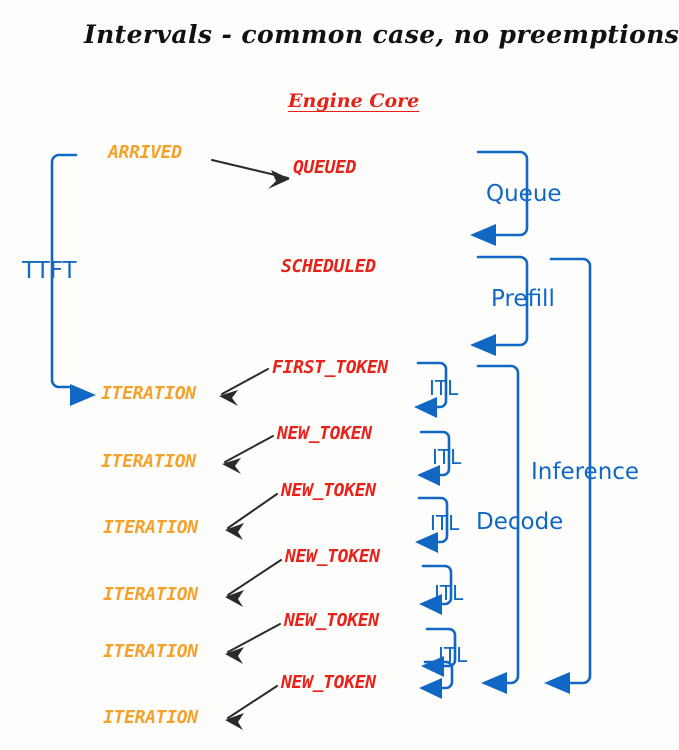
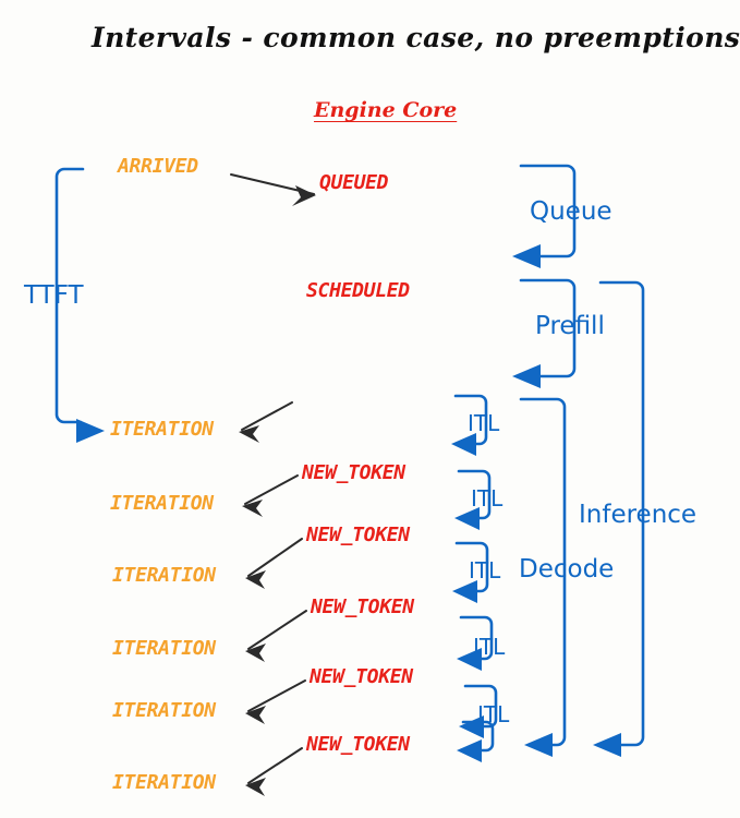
  Intervals - common case, no preemptions
  Engine Core
  ARRIVED
  QUEUED
  SCHEDULED
- FIRST_TOKEN
  NEW_TOKEN
  NEW_TOKEN
  NEW_TOKEN
  NEW_TOKEN
  NEW_TOKEN
  ITERATION
  ITERATION
  ITERATION
  ITERATION
  ITERATION
  ITERATION
  TTFT
  Quue
  Prefill
  Decode
  Infernce
  ITL
  ITL
  ITL
  ITL
  ITL
